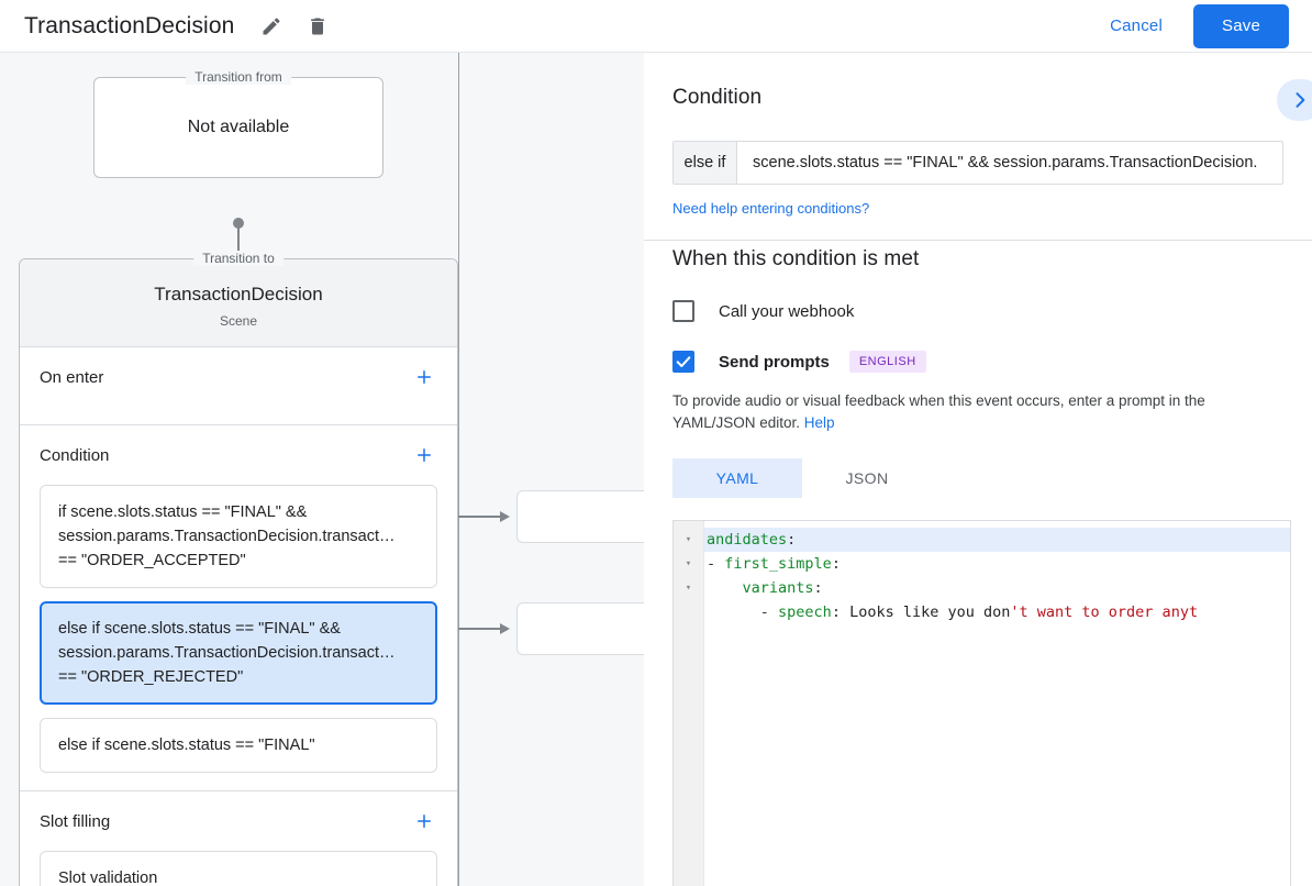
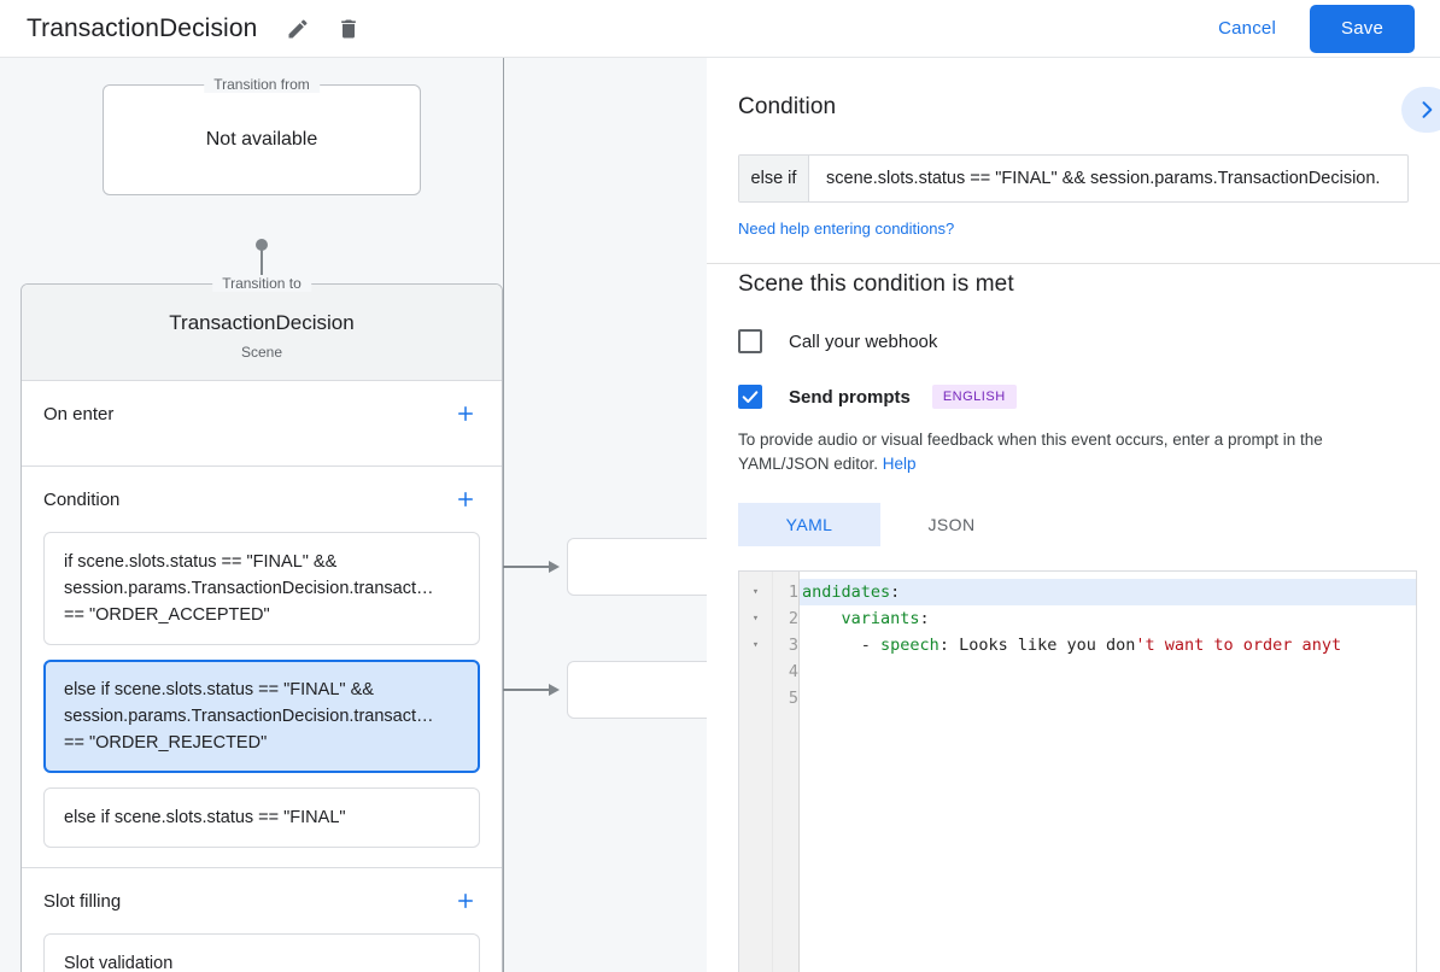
  TransactionDecision
  Cancel
  Save
  Transition from
  Not available
  Transition to
  TransactionDecision
  Scene
  On enter
  Condition
  if scene.slots.status == "FINAL" &&
  session.params.TransactionDecision.transact…
  == "ORDER_ACCEPTED"
  else if scene.slots.status == "FINAL" &&
  session.params.TransactionDecision.transact…
  == "ORDER_REJECTED"
  else if scene.slots.status == "FINAL"
  Slot filling
  Slot validation
  Condition
  else if
  scene.slots.status == "FINAL" && session.params.TransactionDecision.
  Need help entering conditions?
- When this condition is met
+ Scene this condition is met
  Call your webhook
  Send prompts
  ENGLISH
  To provide audio or visual feedback when this event occurs, enter a prompt in the YAML/JSON editor. Help
  YAML
  JSON
  ▾
  ▾
  ▾
+ 1
+ 2
+ 3
+ 4
+ 5
  andidates:
- - first_simple:
  variants:
  - speech: Looks like you don't want to order anyt
